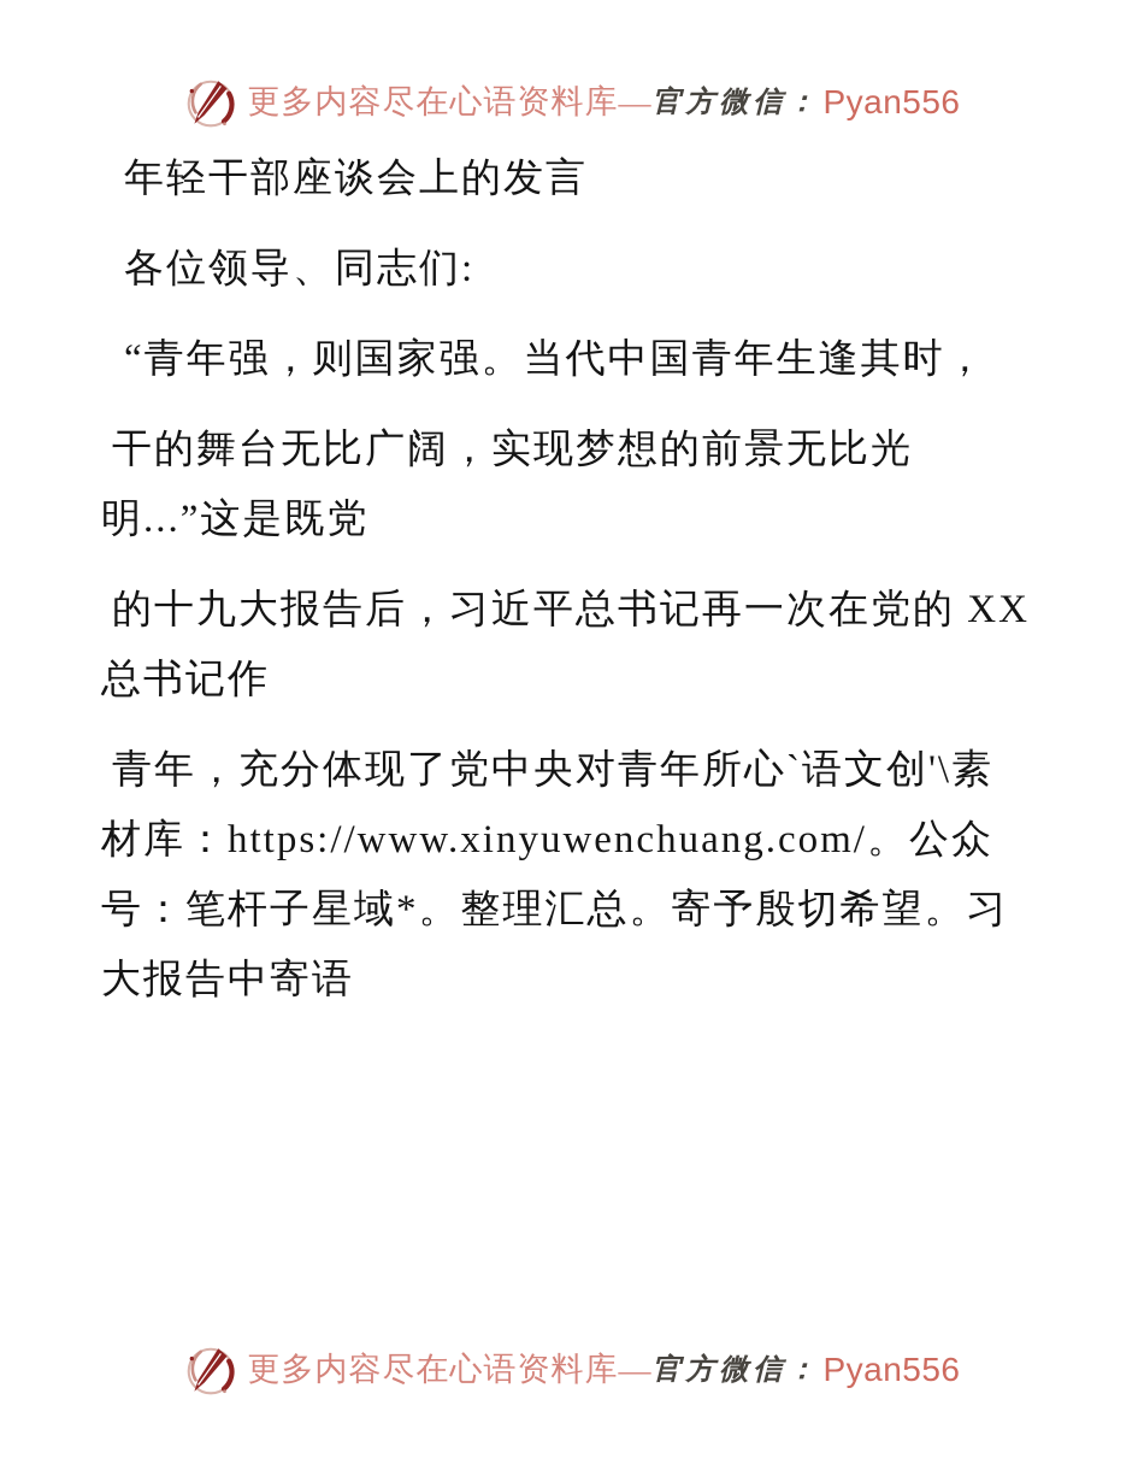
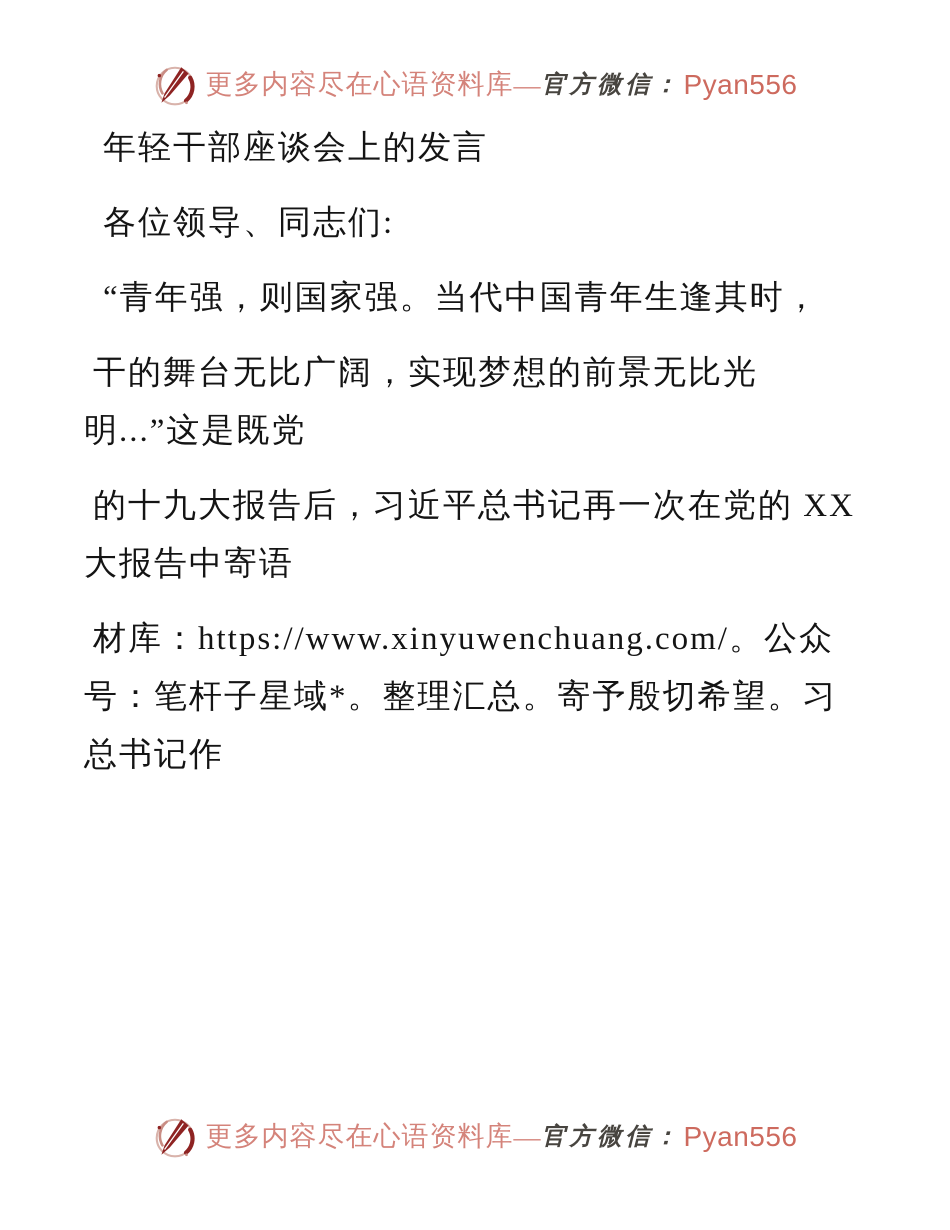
  更多内容尽在心语资料库
  —
  官方微信：
  Pyan556
  年轻干部座谈会上的发言
  各位领导、同志们:
  “青年强，则国家强。当代中国青年生逢其时，
  干的舞台无比广阔，实现梦想的前景无比光
  明...”这是既党
  的十九大报告后，习近平总书记再一次在党的 XX
- 总书记作
+ 大报告中寄语
- 青年，充分体现了党中央对青年所心`语文创'\素
  材库：https://www.xinyuwenchuang.com/。公众
  号：笔杆子星域*。整理汇总。寄予殷切希望。习
- 大报告中寄语
+ 总书记作
  更多内容尽在心语资料库
  —
  官方微信：
  Pyan556
